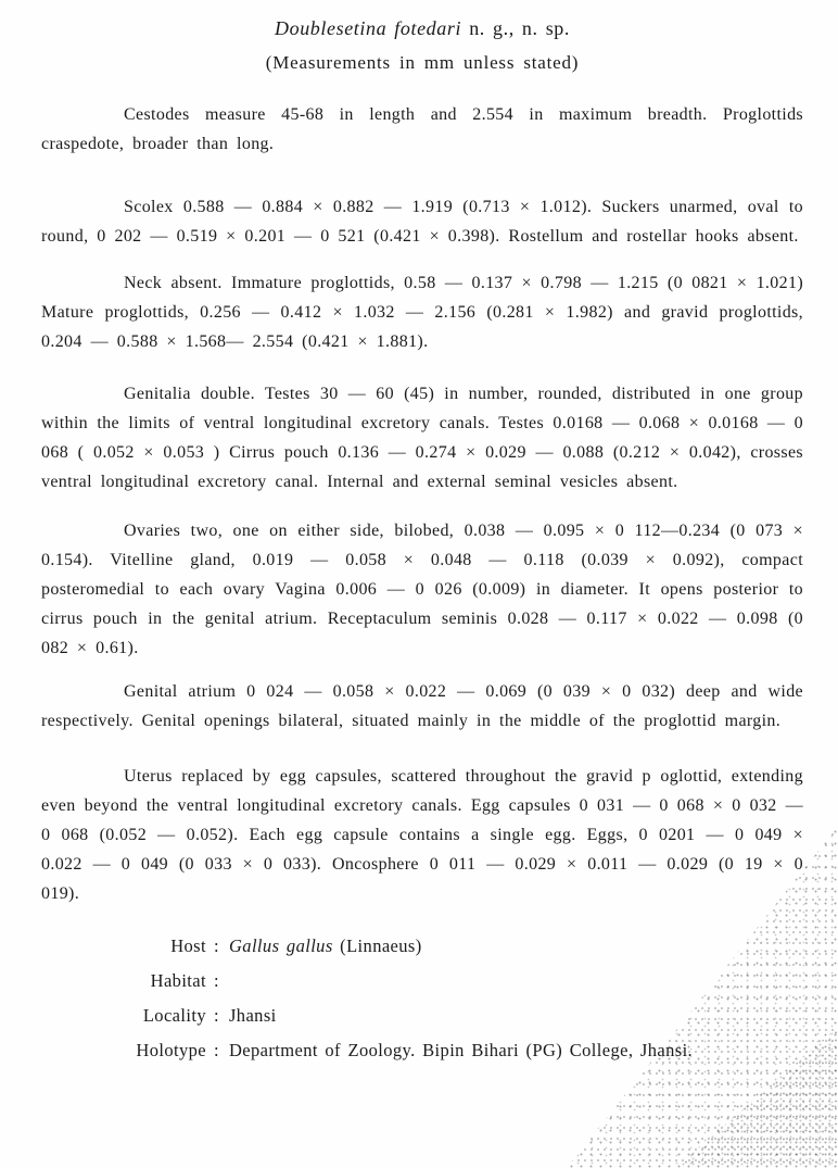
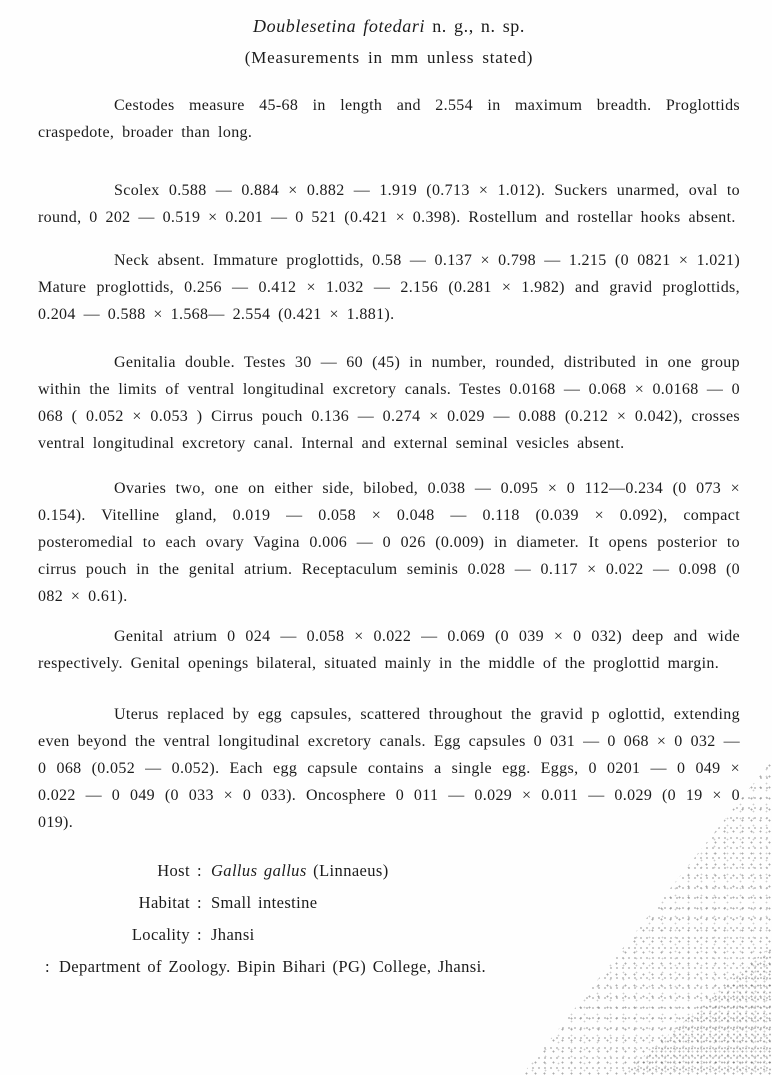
  Doublesetina fotedari n. g., n. sp.
  (Measurements in mm unless stated)
  Cestodes measure 45-68 in length and 2.554 in maximum breadth. Proglottids craspedote, broader than long.
  Scolex 0.588 — 0.884 × 0.882 — 1.919 (0.713 × 1.012). Suckers unarmed, oval to round, 0 202 — 0.519 × 0.201 — 0 521 (0.421 × 0.398). Rostellum and rostellar hooks absent.
  Neck absent. Immature proglottids, 0.58 — 0.137 × 0.798 — 1.215 (0 0821 × 1.021) Mature proglottids, 0.256 — 0.412 × 1.032 — 2.156 (0.281 × 1.982) and gravid proglottids, 0.204 — 0.588 × 1.568— 2.554 (0.421 × 1.881).
  Genitalia double. Testes 30 — 60 (45) in number, rounded, distributed in one group within the limits of ventral longitudinal excretory canals. Testes 0.0168 — 0.068 × 0.0168 — 0 068 ( 0.052 × 0.053 ) Cirrus pouch 0.136 — 0.274 × 0.029 — 0.088 (0.212 × 0.042), crosses ventral longitudinal excretory canal. Internal and external seminal vesicles absent.
  Ovaries two, one on either side, bilobed, 0.038 — 0.095 × 0 112—0.234 (0 073 × 0.154). Vitelline gland, 0.019 — 0.058 × 0.048 — 0.118 (0.039 × 0.092), compact posteromedial to each ovary Vagina 0.006 — 0 026 (0.009) in diameter. It opens posterior to cirrus pouch in the genital atrium. Receptaculum seminis 0.028 — 0.117 × 0.022 — 0.098 (0 082 × 0.61).
  Genital atrium 0 024 — 0.058 × 0.022 — 0.069 (0 039 × 0 032) deep and wide respectively. Genital openings bilateral, situated mainly in the middle of the proglottid margin.
  Uterus replaced by egg capsules, scattered throughout the gravid p oglottid, extending even beyond the ventral longitudinal excretory canals. Egg capsules 0 031 — 0 068 × 0 032 — 0 068 (0.052 — 0.052). Each egg capsule contains a single egg. Eggs, 0 0201 — 0 049 × 0.022 — 0 049 (0 033 × 0 033). Oncosphere 0 011 — 0.029 × 0.011 — 0.029 (0 19 × 0 019).
  Host
  :
  Gallus gallus (Linnaeus)
  Habitat
  :
+ Small intestine
  Locality
  :
  Jhansi
- Holotype
  :
  Department of Zoology. Bipin Bihari (PG) College, Jhansi.
